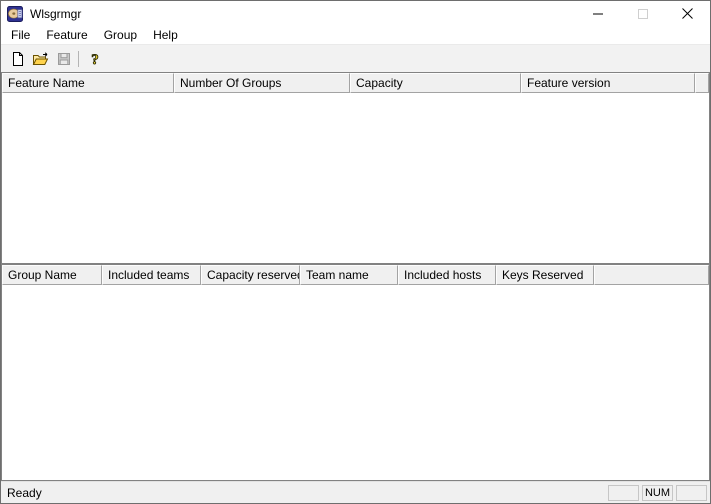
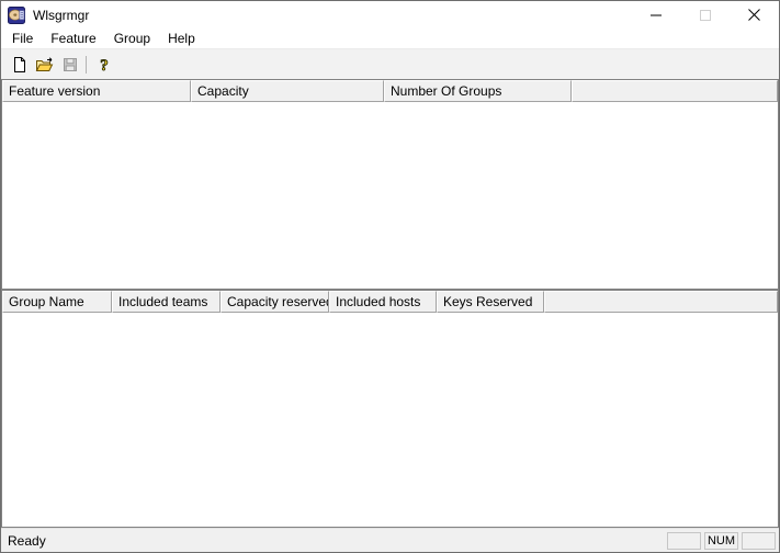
  Wlsgrmgr
  File
  Feature
  Group
  Help
  ?
- Feature Name
- Number Of Groups
+ Feature version
  Capacity
- Feature version
+ Number Of Groups
  Group Name
  Included teams
  Capacity reserve
- Team name
  Included hosts
  Keys Reserved
  Ready
  NUM
